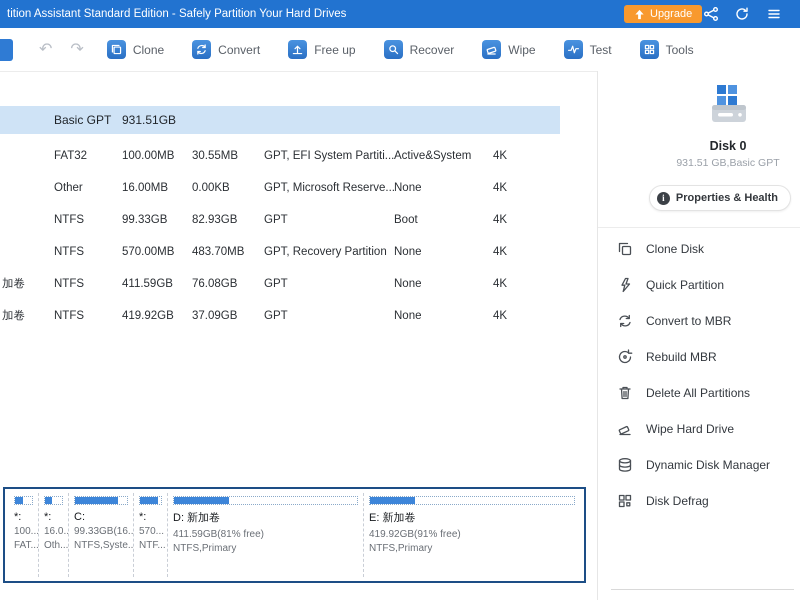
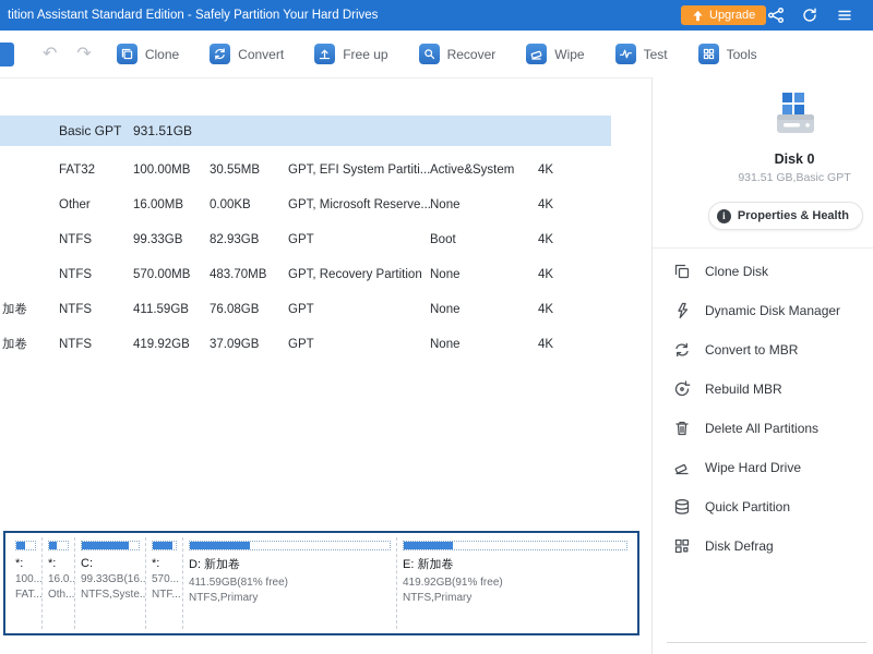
  tition Assistant Standard Edition - Safely Partition Your Hard Drives
  Upgrade
  ↶
  ↷
  Clone
  Convert
  Free up
  Recover
  Wipe
  Test
  Tools
  Basic GPT
  931.51GB
  FAT32
  100.00MB
  30.55MB
  GPT, EFI System Partiti...
  Active&System
  4K
  Other
  16.00MB
  0.00KB
  GPT, Microsoft Reserve...
  None
  4K
  NTFS
  99.33GB
  82.93GB
  GPT
  Boot
  4K
  NTFS
  570.00MB
  483.70MB
  GPT, Recovery Partition
  None
  4K
  加卷
  NTFS
  411.59GB
  76.08GB
  GPT
  None
  4K
  加卷
  NTFS
  419.92GB
  37.09GB
  GPT
  None
  4K
  *:
  100...
  FAT...
  *:
  16.0..
  Oth...
  C:
  99.33GB(16..
  NTFS,Syste..
  *:
  570...
  NTF...
  D: 新加卷
  411.59GB(81% free)
  NTFS,Primary
  E: 新加卷
  419.92GB(91% free)
  NTFS,Primary
  Disk 0
  931.51 GB,Basic GPT
  i
  Properties & Health
  Clone Disk
- Quick Partition
+ Dynamic Disk Manager
  Convert to MBR
  Rebuild MBR
  Delete All Partitions
  Wipe Hard Drive
- Dynamic Disk Manager
+ Quick Partition
  Disk Defrag
